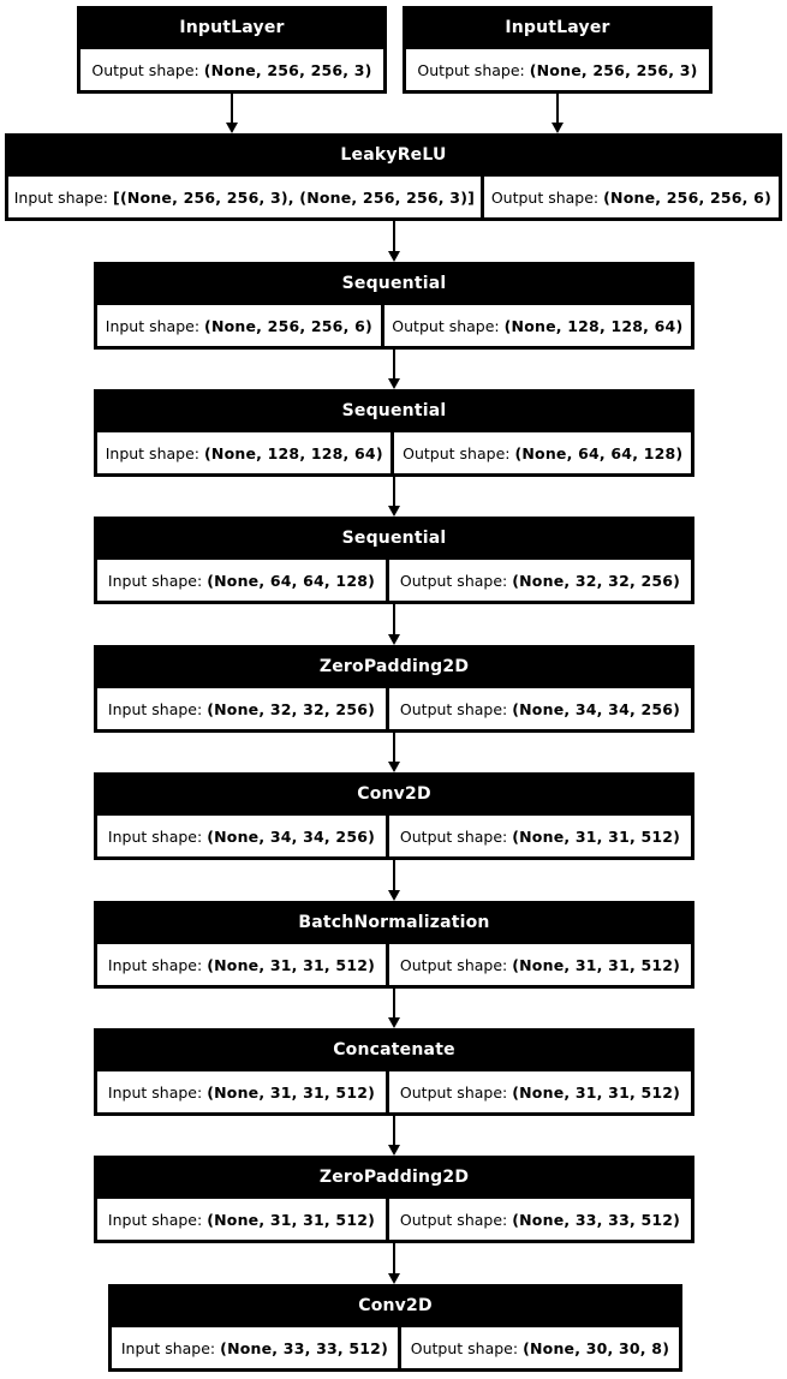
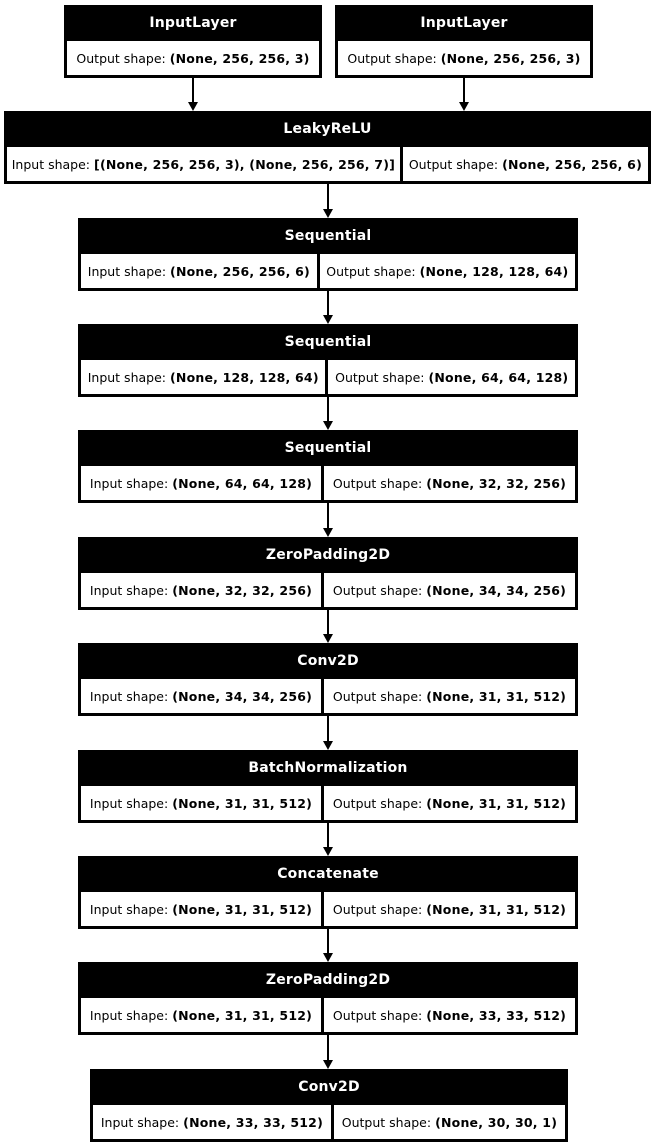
  InputLayer
  Output shape:
  (None, 256, 256, 3)
  InputLayer
  Output shape:
  (None, 256, 256, 3)
  LeakyReLU
  Input shape:
- [(None, 256, 256, 3), (None, 256, 256, 3)]
+ [(None, 256, 256, 3), (None, 256, 256, 7)]
  Output shape:
  (None, 256, 256, 6)
  Sequential
  Input shape:
  (None, 256, 256, 6)
  Output shape:
  (None, 128, 128, 64)
  Sequential
  Input shape:
  (None, 128, 128, 64)
  Output shape:
  (None, 64, 64, 128)
  Sequential
  Input shape:
  (None, 64, 64, 128)
  Output shape:
  (None, 32, 32, 256)
  ZeroPadding2D
  Input shape:
  (None, 32, 32, 256)
  Output shape:
  (None, 34, 34, 256)
  Conv2D
  Input shape:
  (None, 34, 34, 256)
  Output shape:
  (None, 31, 31, 512)
  BatchNormalization
  Input shape:
  (None, 31, 31, 512)
  Output shape:
  (None, 31, 31, 512)
  Concatenate
  Input shape:
  (None, 31, 31, 512)
  Output shape:
  (None, 31, 31, 512)
  ZeroPadding2D
  Input shape:
  (None, 31, 31, 512)
  Output shape:
  (None, 33, 33, 512)
  Conv2D
  Input shape:
  (None, 33, 33, 512)
  Output shape:
- (None, 30, 30, 8)
+ (None, 30, 30, 1)
